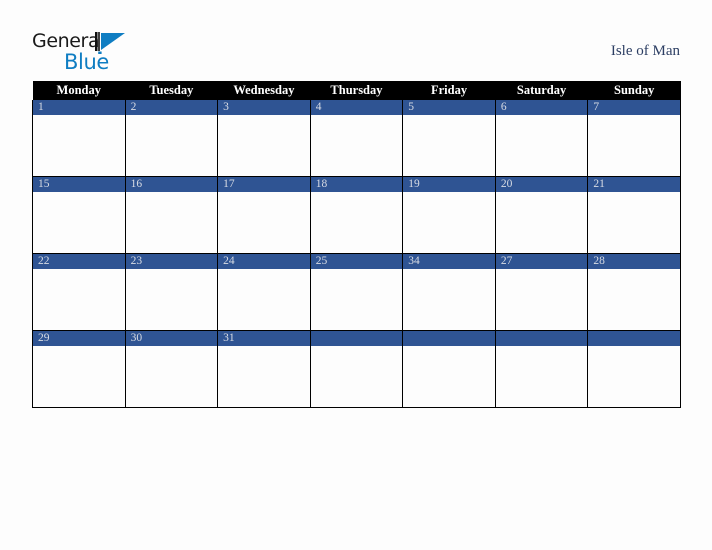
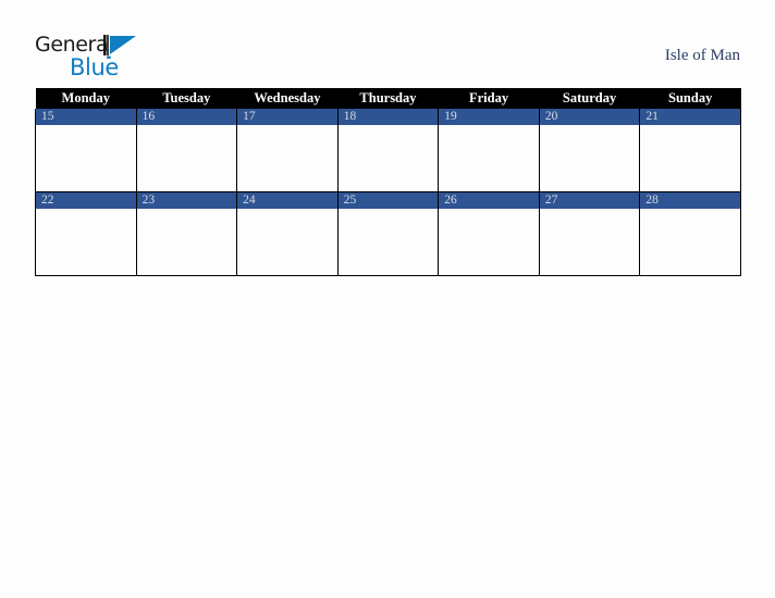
  Genera
  Blue
  Isle of Man
  Monday	Tuesday	Wednesday	Thursday	Friday	Saturday	Sunday
- 1	2	3	4	5	6	7
  15	16	17	18	19	20	21
- 22	23	24	25	34	27	28
+ 22	23	24	25	26	27	28
- 29	30	31
